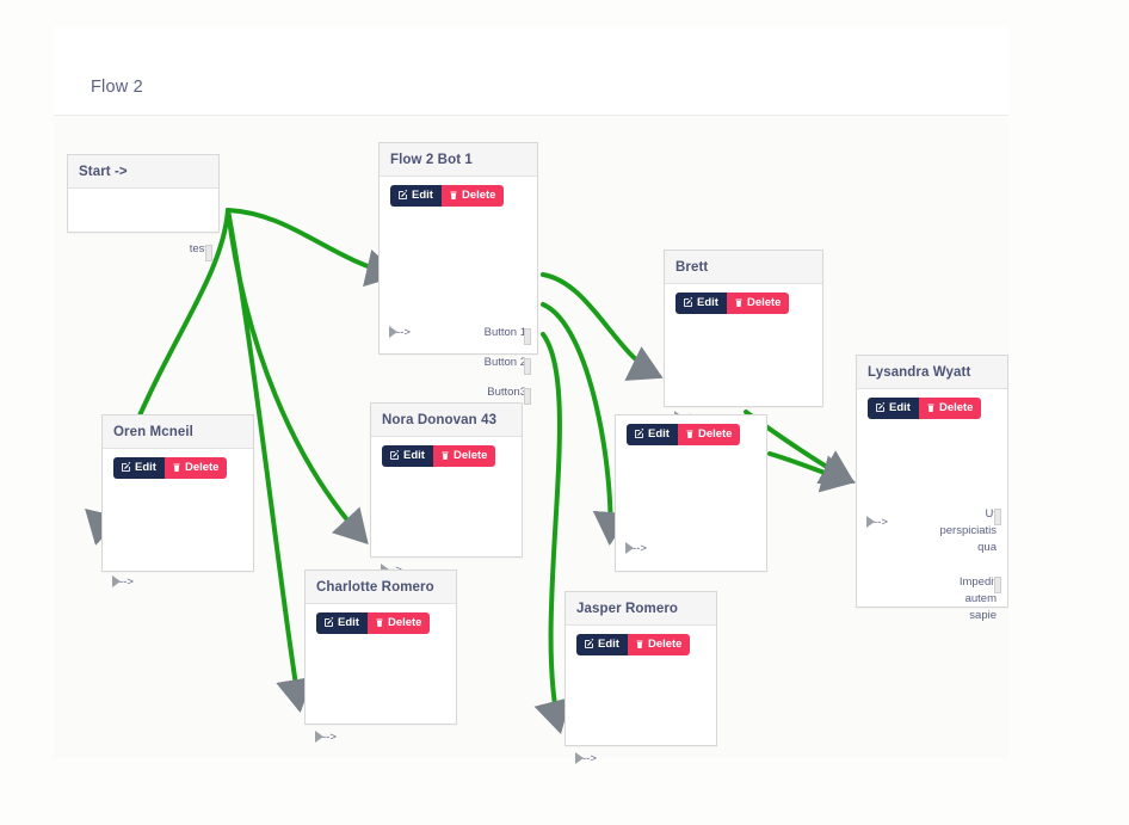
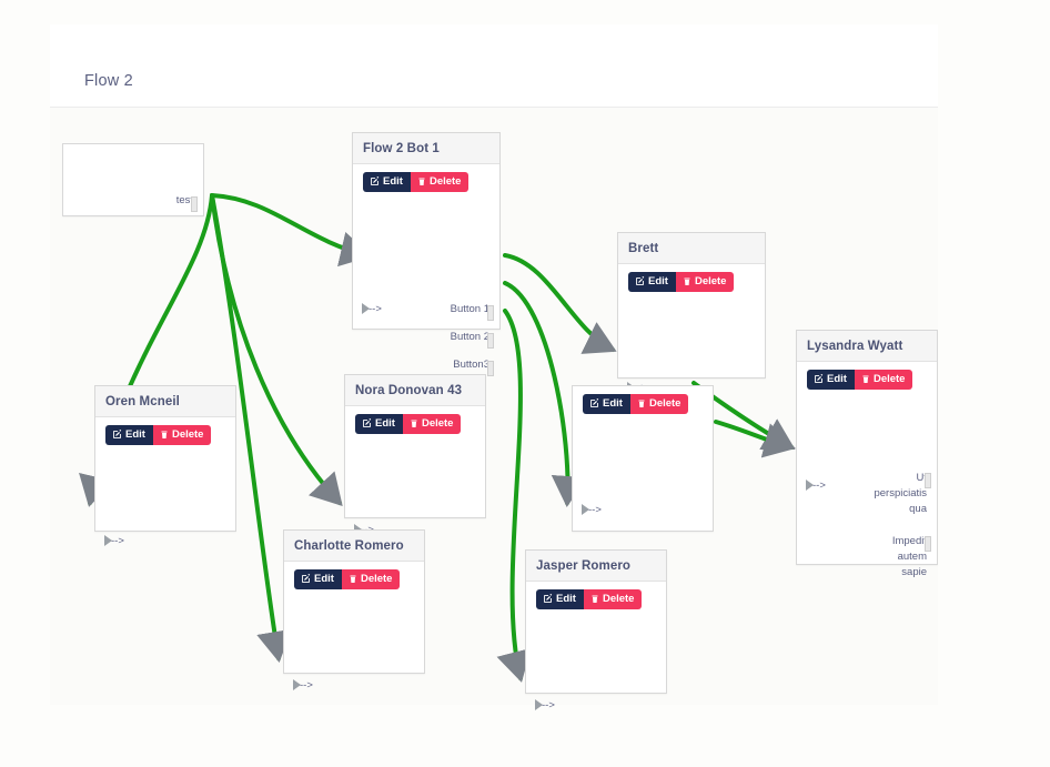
  Flow 2
- Start ->
  tes
  Flow 2 Bot 1
  Edit
  Delete
  -->
  Button
  Button
  Button
  Brett
  Edit
  Delete
  Lysandra Wyatt
  Edit
  Delete
  -->
  perspiciatis
  qua
  Impedi
  autem
  sapie
  Oren Mcneil
  Edit
  Delete
  -->
  Nora Donovan 43
  Edit
  Delete
  Edit
  Delete
  -->
  Charlotte Romero
  Edit
  Delete
  -->
  Jasper Romero
  Edit
  Delete
  -->
